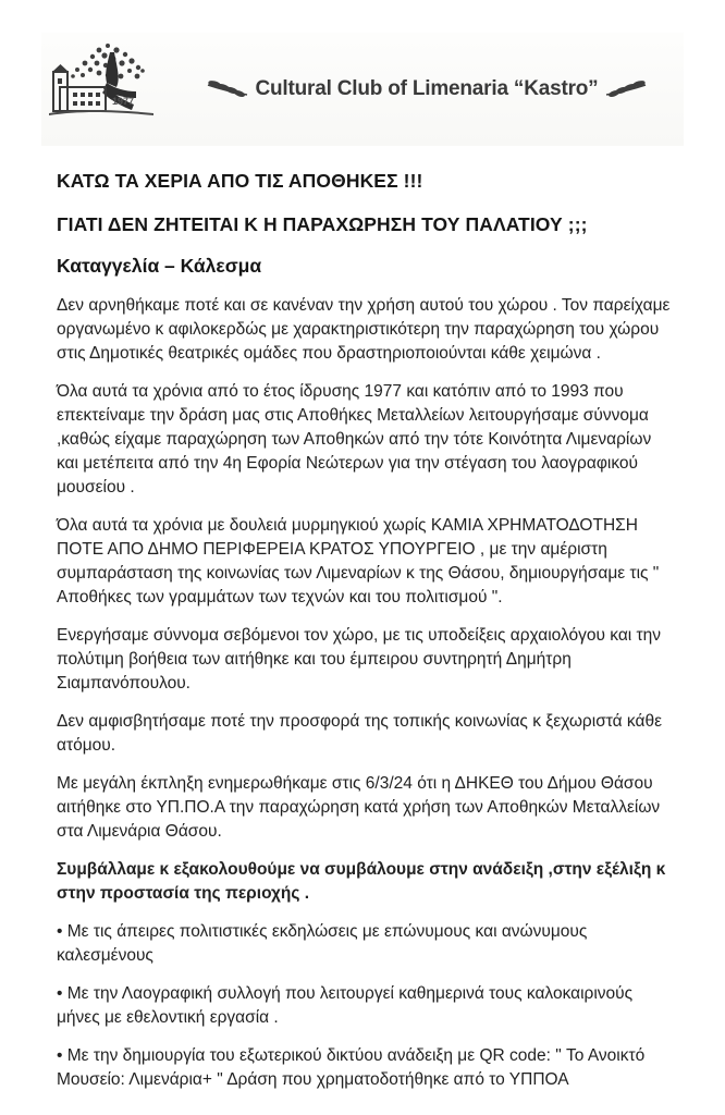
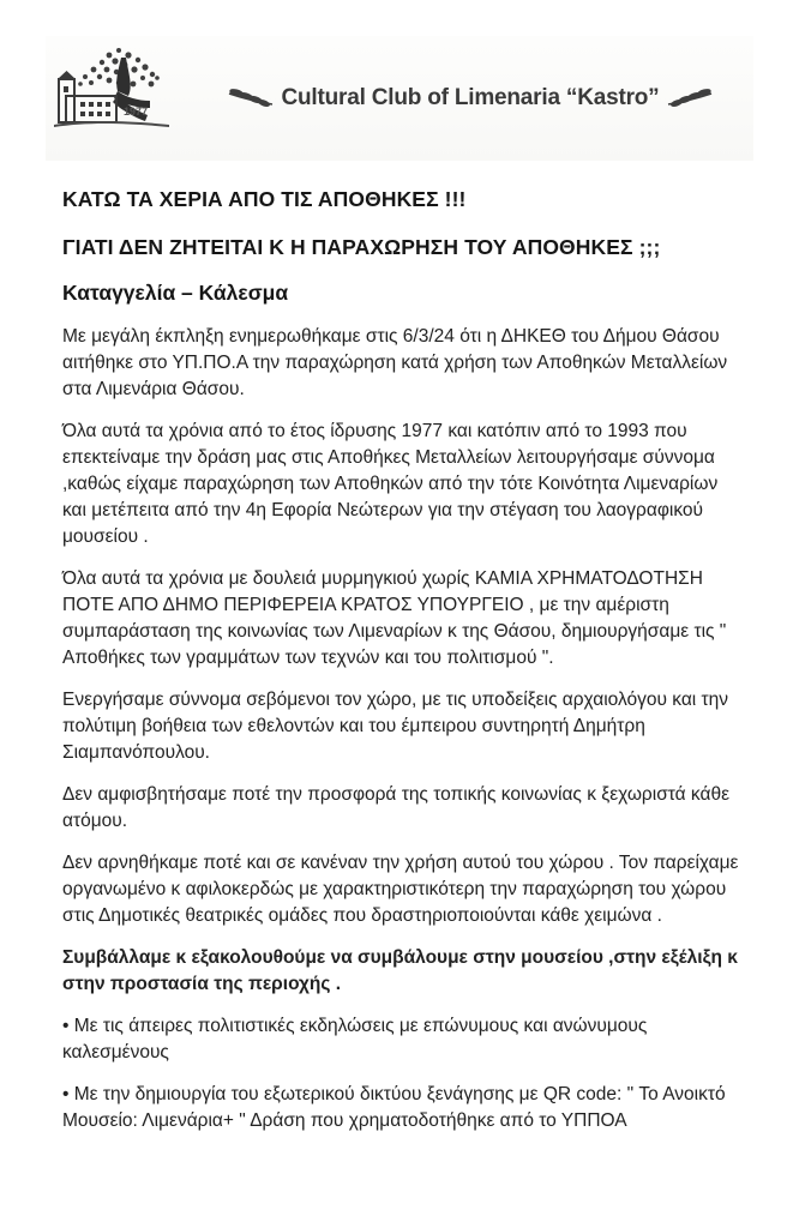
  1977
  Cultural Club of Limenaria “Kastro”
  ΚΑΤΩ ΤΑ ΧΕΡΙΑ ΑΠΟ ΤΙΣ ΑΠΟΘΗΚΕΣ !!!
- ΓΙΑΤΙ ΔΕΝ ΖΗΤΕΙΤΑΙ Κ Η ΠΑΡΑΧΩΡΗΣΗ ΤΟΥ ΠΑΛΑΤΙΟΥ ;;;
+ ΓΙΑΤΙ ΔΕΝ ΖΗΤΕΙΤΑΙ Κ Η ΠΑΡΑΧΩΡΗΣΗ ΤΟΥ ΑΠΟΘΗΚΕΣ ;;;
  Καταγγελία – Κάλεσμα
- Δεν αρνηθήκαμε ποτέ και σε κανέναν την χρήση αυτού του χώρου . Τον παρείχαμε οργανωμένο κ αφιλοκερδώς με χαρακτηριστικότερη την παραχώρηση του χώρου στις Δημοτικές θεατρικές ομάδες που δραστηριοποιούνται κάθε χειμώνα .
+ Με μεγάλη έκπληξη ενημερωθήκαμε στις 6/3/24 ότι η ΔΗΚΕΘ του Δήμου Θάσου αιτήθηκε στο ΥΠ.ΠΟ.Α την παραχώρηση κατά χρήση των Αποθηκών Μεταλλείων στα Λιμενάρια Θάσου.
  Όλα αυτά τα χρόνια από το έτος ίδρυσης 1977 και κατόπιν από το 1993 που επεκτείναμε την δράση μας στις Αποθήκες Μεταλλείων λειτουργήσαμε σύννομα ,καθώς είχαμε παραχώρηση των Αποθηκών από την τότε Κοινότητα Λιμεναρίων και μετέπειτα από την 4η Εφορία Νεώτερων για την στέγαση του λαογραφικού μουσείου .
  Όλα αυτά τα χρόνια με δουλειά μυρμηγκιού χωρίς ΚΑΜΙΑ ΧΡΗΜΑΤΟΔΟΤΗΣΗ ΠΟΤΕ ΑΠΟ ΔΗΜΟ ΠΕΡΙΦΕΡΕΙΑ ΚΡΑΤΟΣ ΥΠΟΥΡΓΕΙΟ , με την αμέριστη συμπαράσταση της κοινωνίας των Λιμεναρίων κ της Θάσου, δημιουργήσαμε τις " Αποθήκες των γραμμάτων των τεχνών και του πολιτισμού ".
- Ενεργήσαμε σύννομα σεβόμενοι τον χώρο, με τις υποδείξεις αρχαιολόγου και την πολύτιμη βοήθεια των αιτήθηκε και του έμπειρου συντηρητή Δημήτρη Σιαμπανόπουλου.
+ Ενεργήσαμε σύννομα σεβόμενοι τον χώρο, με τις υποδείξεις αρχαιολόγου και την πολύτιμη βοήθεια των εθελοντών και του έμπειρου συντηρητή Δημήτρη Σιαμπανόπουλου.
  Δεν αμφισβητήσαμε ποτέ την προσφορά της τοπικής κοινωνίας κ ξεχωριστά κάθε ατόμου.
- Με μεγάλη έκπληξη ενημερωθήκαμε στις 6/3/24 ότι η ΔΗΚΕΘ του Δήμου Θάσου αιτήθηκε στο ΥΠ.ΠΟ.Α την παραχώρηση κατά χρήση των Αποθηκών Μεταλλείων στα Λιμενάρια Θάσου.
+ Δεν αρνηθήκαμε ποτέ και σε κανέναν την χρήση αυτού του χώρου . Τον παρείχαμε οργανωμένο κ αφιλοκερδώς με χαρακτηριστικότερη την παραχώρηση του χώρου στις Δημοτικές θεατρικές ομάδες που δραστηριοποιούνται κάθε χειμώνα .
- Συμβάλλαμε κ εξακολουθούμε να συμβάλουμε στην ανάδειξη ,στην εξέλιξη κ στην προστασία της περιοχής .
+ Συμβάλλαμε κ εξακολουθούμε να συμβάλουμε στην μουσείου ,στην εξέλιξη κ στην προστασία της περιοχής .
  • Με τις άπειρες πολιτιστικές εκδηλώσεις με επώνυμους και ανώνυμους καλεσμένους
- • Με την Λαογραφική συλλογή που λειτουργεί καθημερινά τους καλοκαιρινούς μήνες με εθελοντική εργασία .
- • Με την δημιουργία του εξωτερικού δικτύου ανάδειξη με QR code: " Το Ανοικτό Μουσείο: Λιμενάρια+ " Δράση που χρηματοδοτήθηκε από το ΥΠΠΟΑ
+ • Με την δημιουργία του εξωτερικού δικτύου ξενάγησης με QR code: " Το Ανοικτό Μουσείο: Λιμενάρια+ " Δράση που χρηματοδοτήθηκε από το ΥΠΠΟΑ
